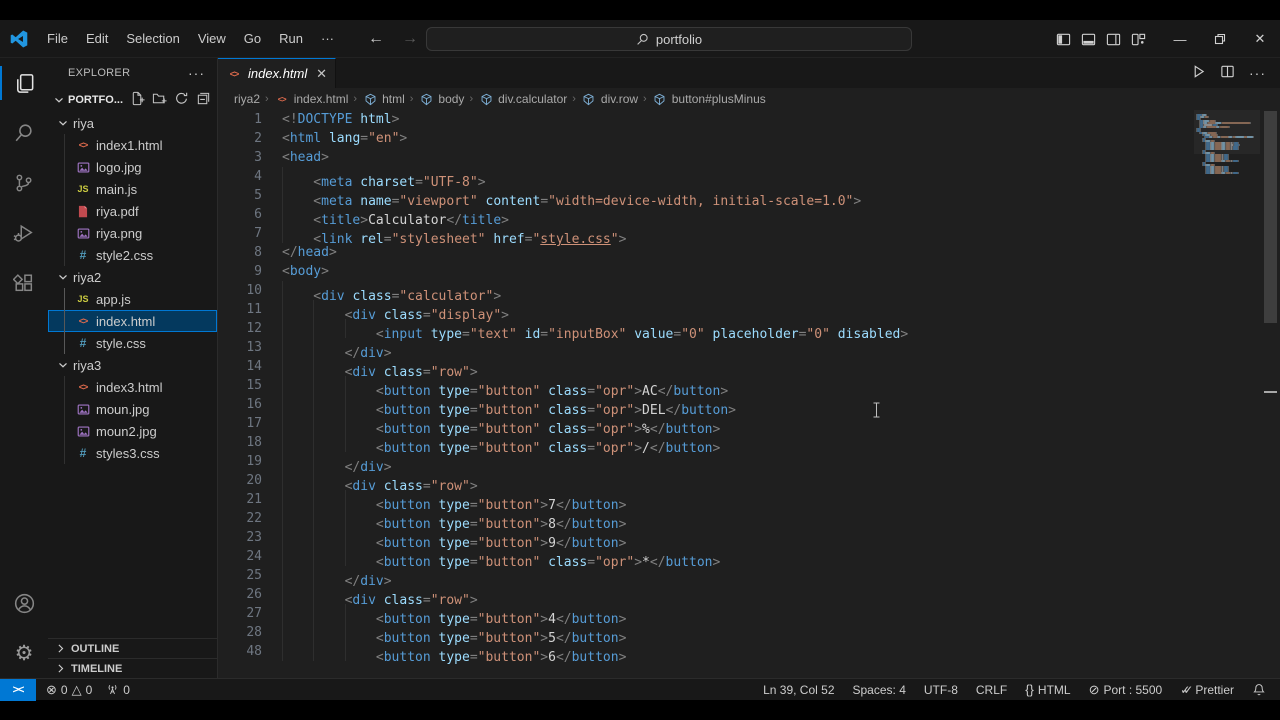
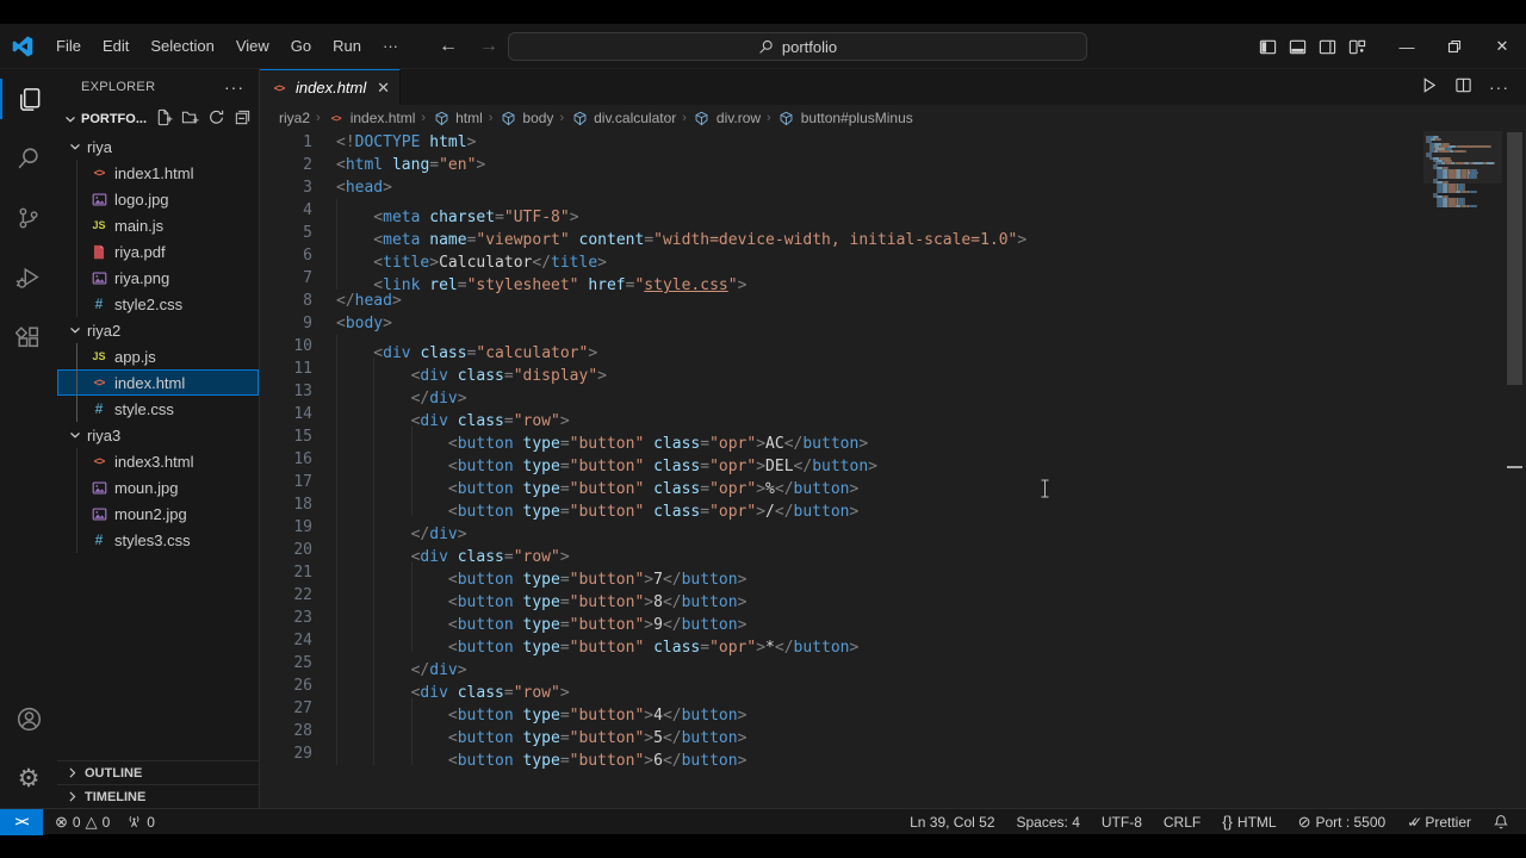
  File
  Edit
  Selection
  View
  Go
  Run
  ···
  ←
  →
  portfolio
  —
  ✕
  ⚙
  EXPLORER
  ···
  PORTFO...
  riya
  <>
  index1.html
  logo.jpg
  JS
  main.js
  riya.pdf
  riya.png
  #
  style2.css
  riya2
  JS
  app.js
  <>
  index.html
  #
  style.css
  riya3
  <>
  index3.html
  moun.jpg
  moun2.jpg
  #
  styles3.css
  OUTLINE
  TIMELINE
  <>
  index.html
  ✕
  ···
  riya2
  ›
  <>
  index.html
  ›
  html
  ›
  body
  ›
  div.calculator
  ›
  div.row
  ›
  button#plusMinus
  1
  <!DOCTYPE html>
  2
  <html lang="en">
  3
  <head>
  4
  <meta charset="UTF-8">
  5
  <meta name="viewport" content="width=device-width, initial-scale=1.0">
  6
  <title>Calculator</title>
  7
  <link rel="stylesheet" href="style.css">
  8
  </head>
  9
  <body>
  10
  <div class="calculator">
  11
  <div class="display">
- 12
- <input type="text" id="inputBox" value="0" placeholder="0" disabled>
  13
  </div>
  14
  <div class="row">
  15
  <button type="button" class="opr">AC</button>
  16
  <button type="button" class="opr">DEL</button>
  17
  <button type="button" class="opr">%</button>
  18
  <button type="button" class="opr">/</button>
  19
  </div>
  20
  <div class="row">
  21
  <button type="button">7</button>
  22
  <button type="button">8</button>
  23
  <button type="button">9</button>
  24
  <button type="button" class="opr">*</button>
  25
  </div>
  26
  <div class="row">
  27
  <button type="button">4</button>
  28
  <button type="button">5</button>
- 48
+ 29
  <button type="button">6</button>
  ><
  ⊗
  0
  △
  0
  0
  Ln 39, Col 52
  Spaces: 4
  UTF-8
  CRLF
  {⁠}
  HTML
  ⊘
  Port : 5500
  ✓✓
  Prettier
